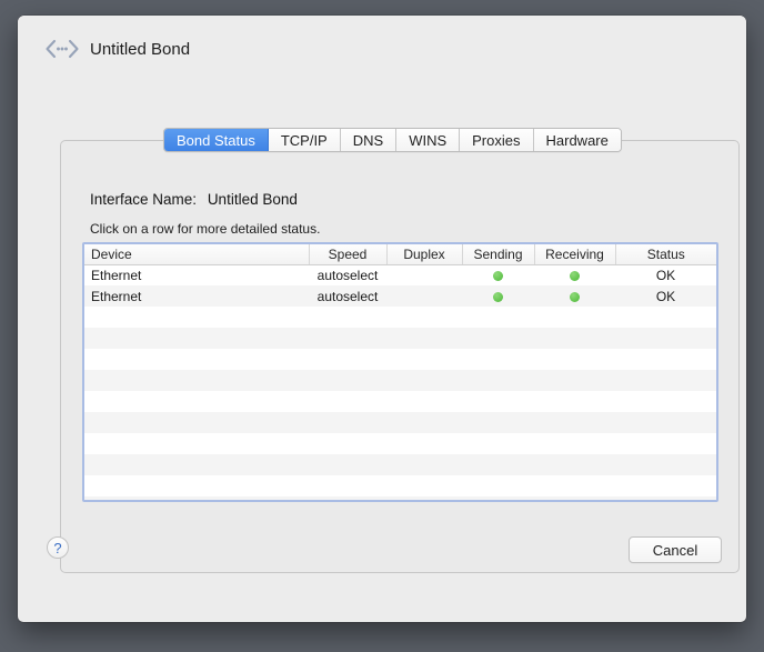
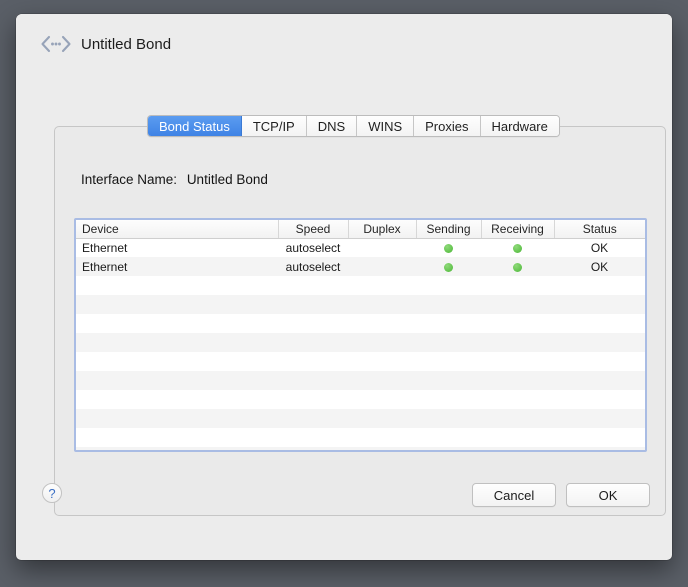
  Untitled Bond
  Interface Name: Untitled Bond
- Click on a row for more detailed status.
  Device	Speed	Duplex	Sending	Receiving	Status
  Ethernet	autoselect				OK
  Ethernet	autoselect				OK
  Bond Status
  TCP/IP
  DNS
  WINS
  Proxies
  Hardware
  ?
  Cancel
+ OK
